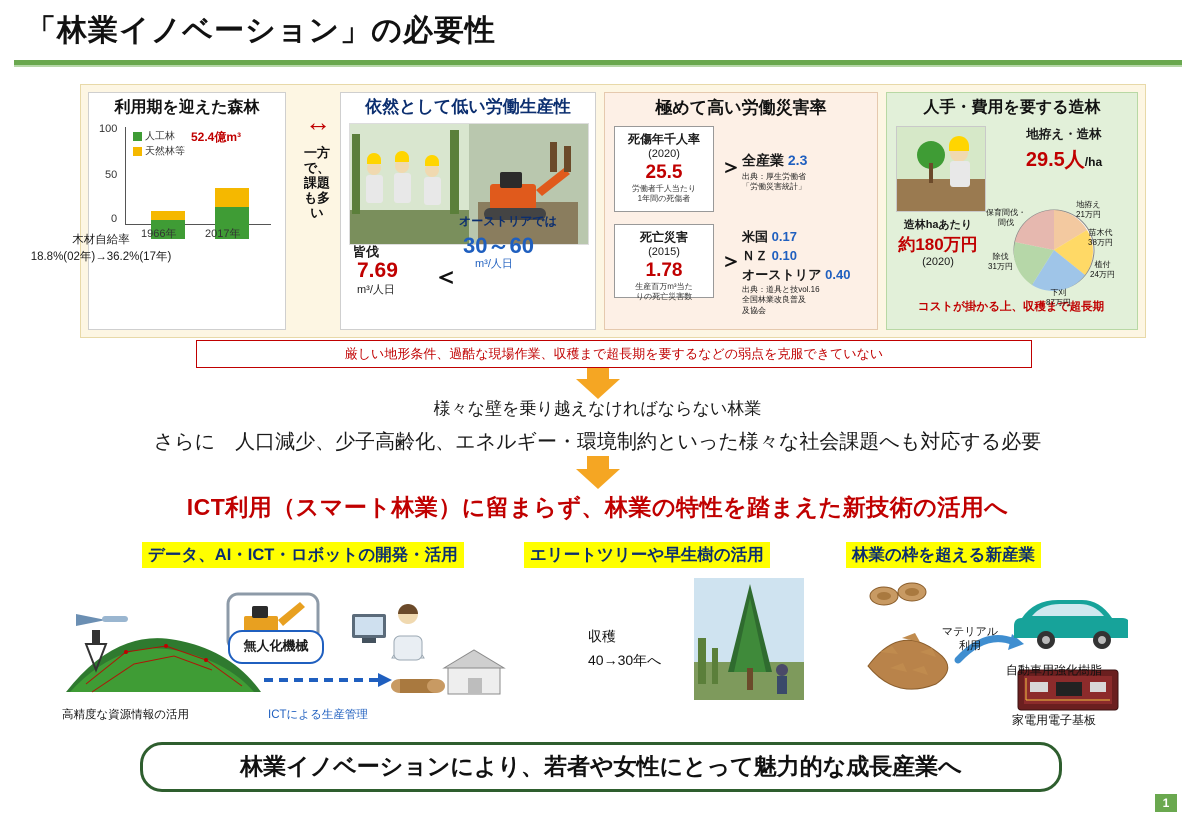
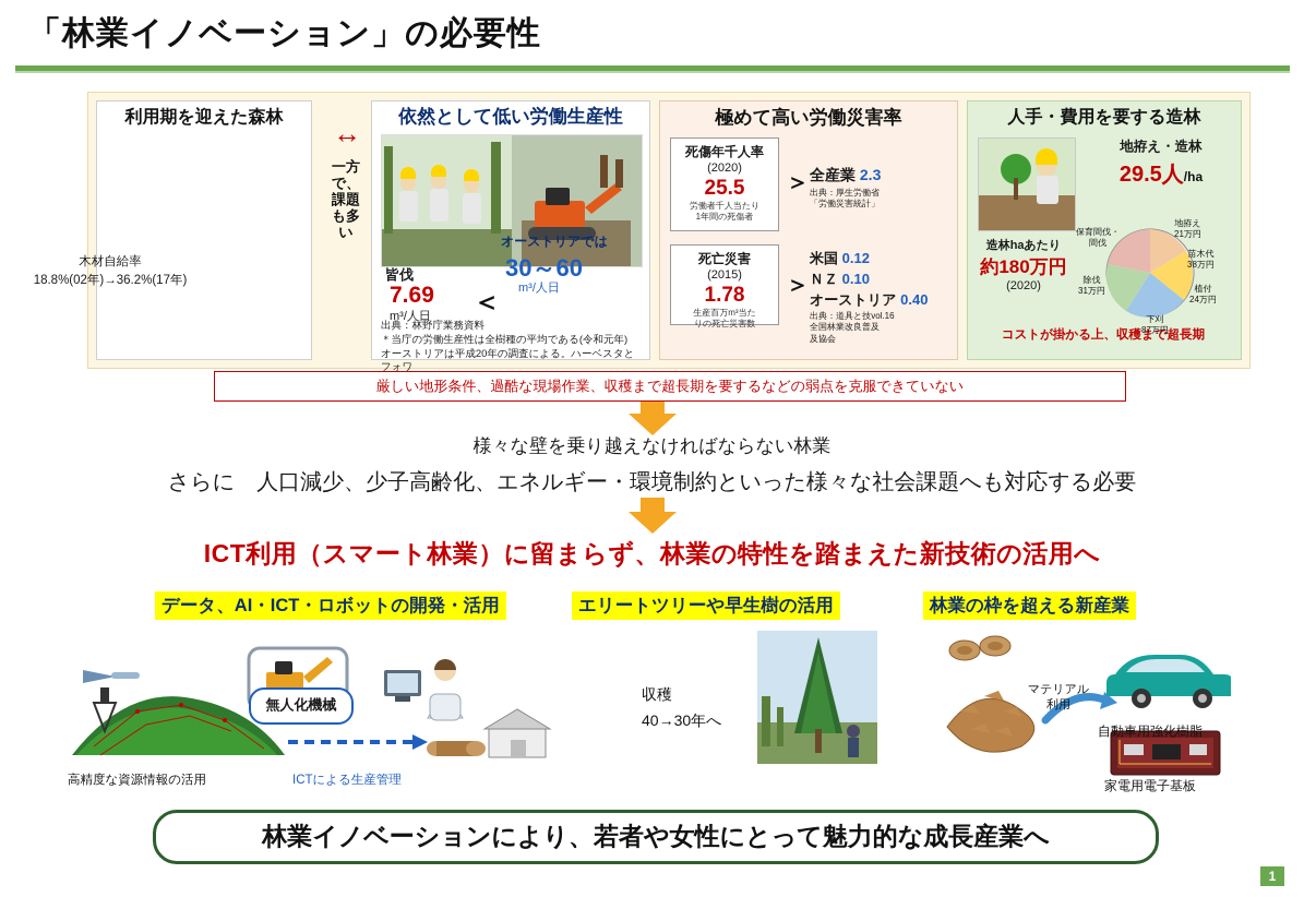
  「林業イノベーション」の必要性
  利用期を迎えた森林
- 100
- 50
- 0
- 人工林
- 天然林等
- 52.4億m³
- 1966年
- 2017年
  木材自給率
  18.8%(02年)→36.2%(17年)
  ↔
  一方で、課題も多い
  依然として低い労働生産性
  オーストリアでは
  30～60
  m³/人日
  皆伐
  7.69
  m³/人日
  ＜
+ 出典：林野庁業務資料
+ ＊当庁の労働生産性は全樹種の平均である(令和元年)
+ オーストリアは平成20年の調査による。ハーベスタとフォワ
  極めて高い労働災害率
  死傷年千人率
  (2020)
  25.5
  労働者千人当たり
  1年間の死傷者
  死亡災害
  (2015)
  1.78
  生産百万m³当た
  りの死亡災害数
  ＞
  ＞
  全産業 2.3
  出典：厚生労働省
  「労働災害統計」
- 米国 0.17
+ 米国 0.12
  ＮＺ 0.10
  オーストリア 0.40
  出典：道具と技vol.16
  全国林業改良普及
  及協会
  人手・費用を要する造林
  地拵え・造林
  29.5人/ha
  造林haあたり
  約180万円
  (2020)
  コストが掛かる上、収穫まで超長期
  地拵え
  21万円
  苗木代
  38万円
  植付
  24万円
  下刈
  87万円
  除伐
  31万円
  保育間伐・
  間伐
  厳しい地形条件、過酷な現場作業、収穫まで超長期を要するなどの弱点を克服できていない
  様々な壁を乗り越えなければならない林業
  さらに 人口減少、少子高齢化、エネルギー・環境制約といった様々な社会課題へも対応する必要
  ICT利用（スマート林業）に留まらず、林業の特性を踏まえた新技術の活用へ
  データ、AI・ICT・ロボットの開発・活用
  エリートツリーや早生樹の活用
  林業の枠を超える新産業
  無人化機械
  高精度な資源情報の活用
  ICTによる生産管理
  収穫
  40→30年へ
  マテリアル
  利用
  自動車用強化樹脂
  家電用電子基板
  林業イノベーションにより、若者や女性にとって魅力的な成長産業へ
  1
